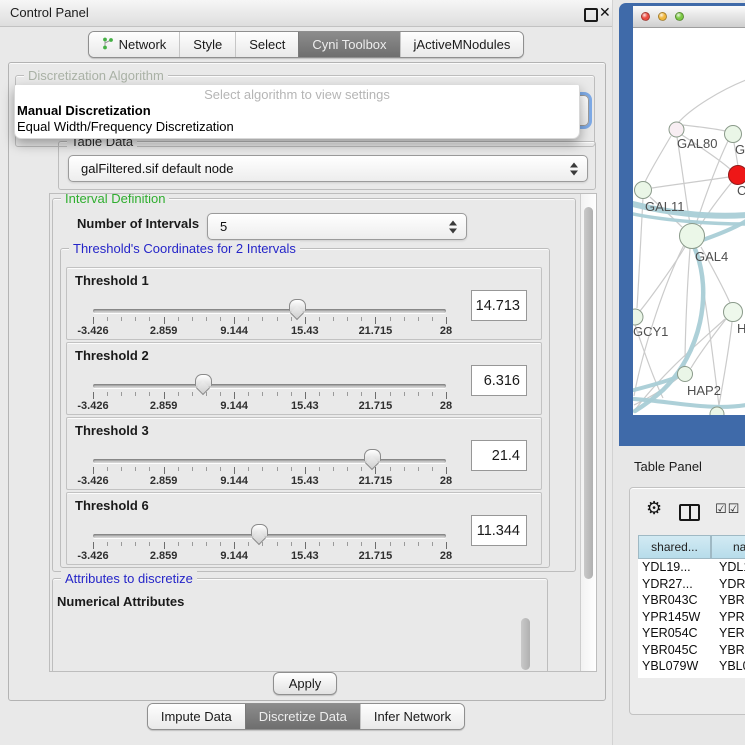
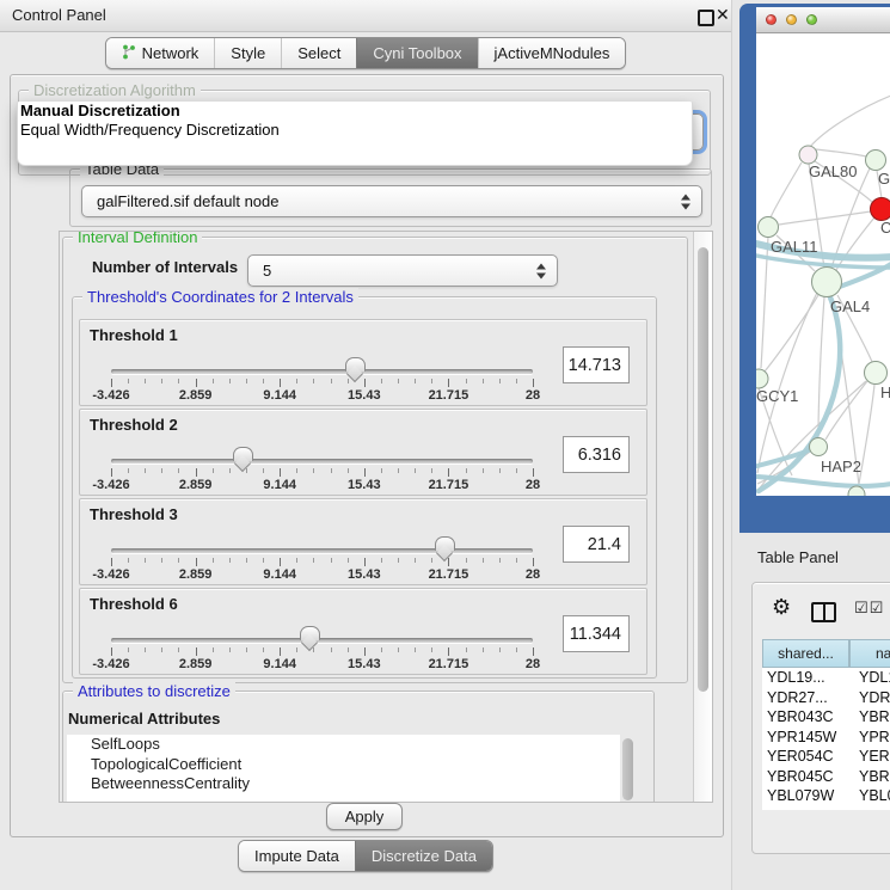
  Control Panel
  ✕
  Network
  Style
  Select
  Cyni Toolbox
  jActiveMNodules
  Discretization Algorithm
- Select algorithm to view settings
  Manual Discretization
  Equal Width/Frequency Discretization
  Table Data
  galFiltered.sif default node
  Interval Definition
  Number of Intervals
  5
  Threshold's Coordinates for 2 Intervals
  Threshold 1
  -3.426
  2.859
  9.144
  15.43
  21.715
  28
  14.713
  Threshold 2
  -3.426
  2.859
  9.144
  15.43
  21.715
  28
  6.316
  Threshold 3
  -3.426
  2.859
  9.144
  15.43
  21.715
  28
  21.4
  Threshold 6
  -3.426
  2.859
  9.144
  15.43
  21.715
  28
  11.344
  Attributes to discretize
  Numerical Attributes
+ SelfLoops
+ TopologicalCoefficient
+ BetweennessCentrality
  Apply
  Impute Data
  Discretize Data
- Infer Network
  GAL80
  C
  GAL11
  GAL4
  GCY1
  H
  HAP2
  Table Panel
  ⚙
  ☑☑
  shared...
  YDL19...
  YDL
  YDR27...
  YDR
  YBR043C
  YBR
  YPR145W
  YPR
  YER054C
  YER
  YBR045C
  YBR
  YBL079W
  YBL
